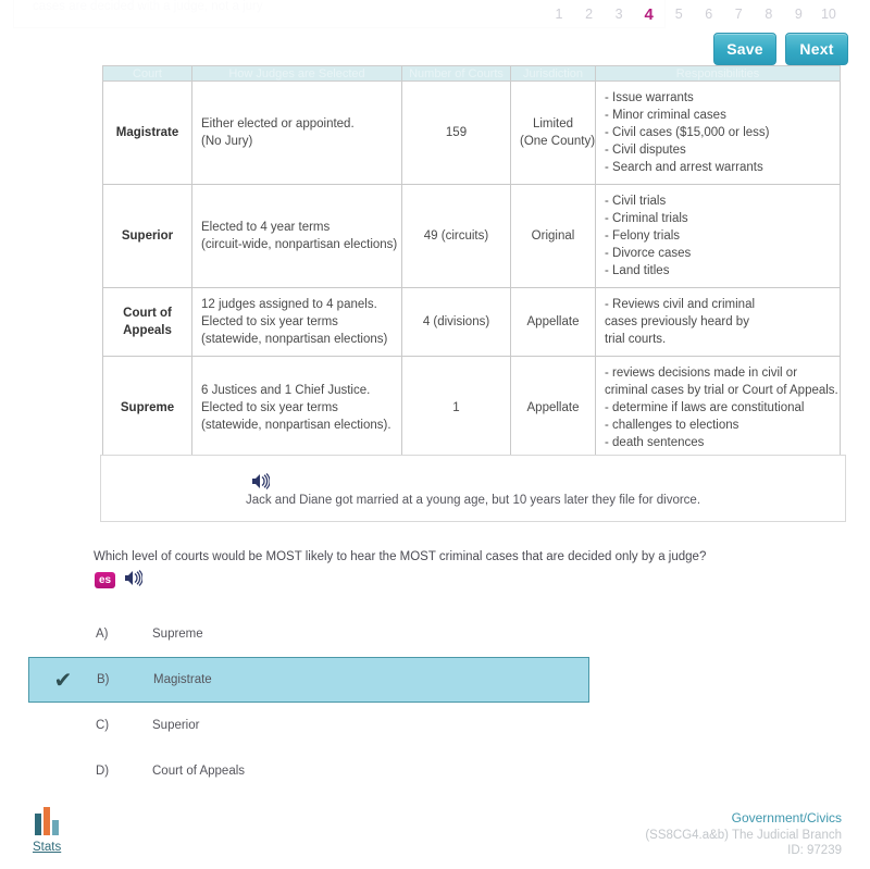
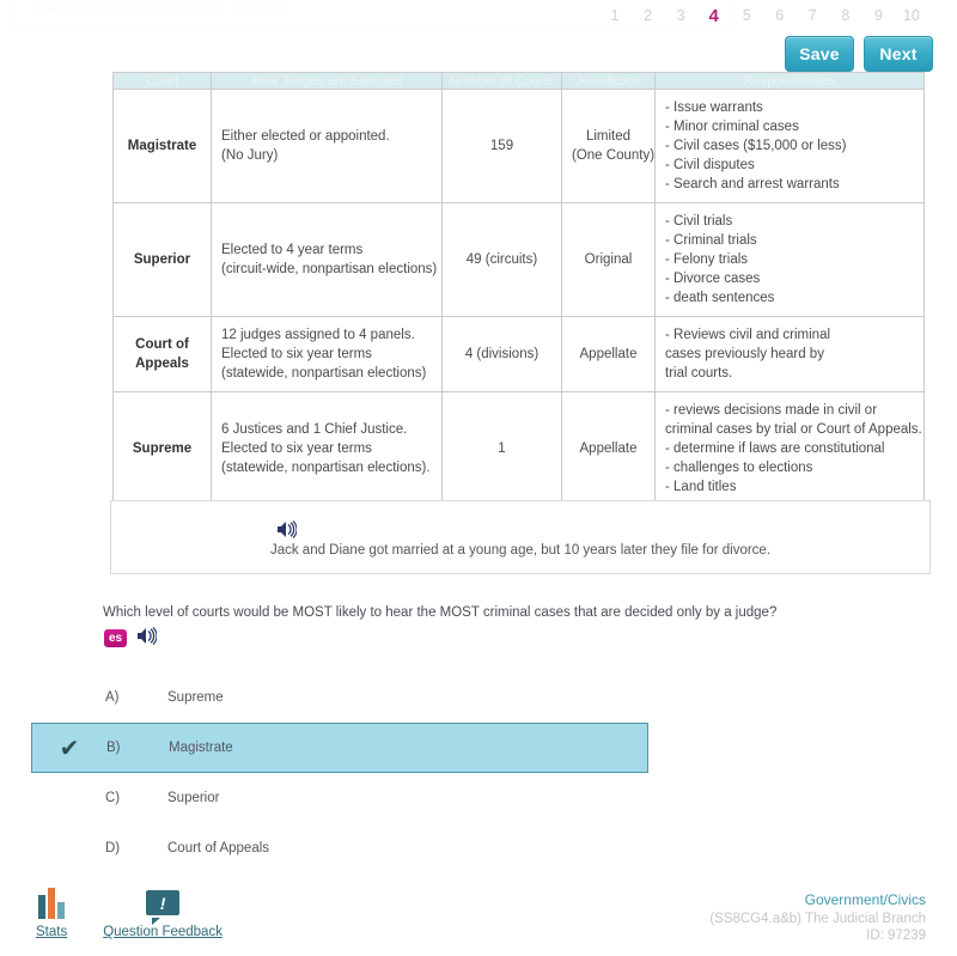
  1
  2
  3
  4
  5
  6
  7
  8
  9
  10
  Save
  Next
  Magistrate	Either elected or appointed. (No Jury)	159	Limited (One County)	- Issue warrants - Minor criminal cases - Civil cases ($15,000 or less) - Civil disputes - Search and arrest warrants
- Superior	Elected to 4 year terms (circuit-wide, nonpartisan elections)	49 (circuits)	Original	- Civil trials - Criminal trials - Felony trials - Divorce cases - Land titles
+ Superior	Elected to 4 year terms (circuit-wide, nonpartisan elections)	49 (circuits)	Original	- Civil trials - Criminal trials - Felony trials - Divorce cases - death sentences
  Court of Appeals	12 judges assigned to 4 panels. Elected to six year terms (statewide, nonpartisan elections)	4 (divisions)	Appellate	- Reviews civil and criminal cases previously heard by trial courts.
- Supreme	6 Justices and 1 Chief Justice. Elected to six year terms (statewide, nonpartisan elections).	1	Appellate	- reviews decisions made in civil or criminal cases by trial or Court of Appeals. - determine if laws are constitutional - challenges to elections - death sentences
+ Supreme	6 Justices and 1 Chief Justice. Elected to six year terms (statewide, nonpartisan elections).	1	Appellate	- reviews decisions made in civil or criminal cases by trial or Court of Appeals. - determine if laws are constitutional - challenges to elections - Land titles
  Jack and Diane got married at a young age, but 10 years later they file for divorce.
  Which level of courts would be MOST likely to hear the MOST criminal cases that are decided only by a judge?
  es
  A)
  Supreme
  ✔
  B)
  Magistrate
  C)
  Superior
  D)
  Court of Appeals
  Stats
+ !
+ Question Feedback
  Government/Civics
  (SS8CG4.a&b) The Judicial Branch
  ID: 97239
